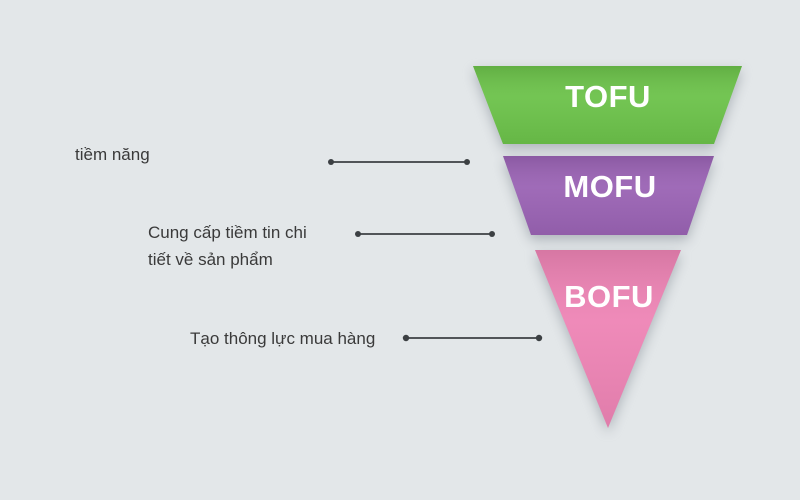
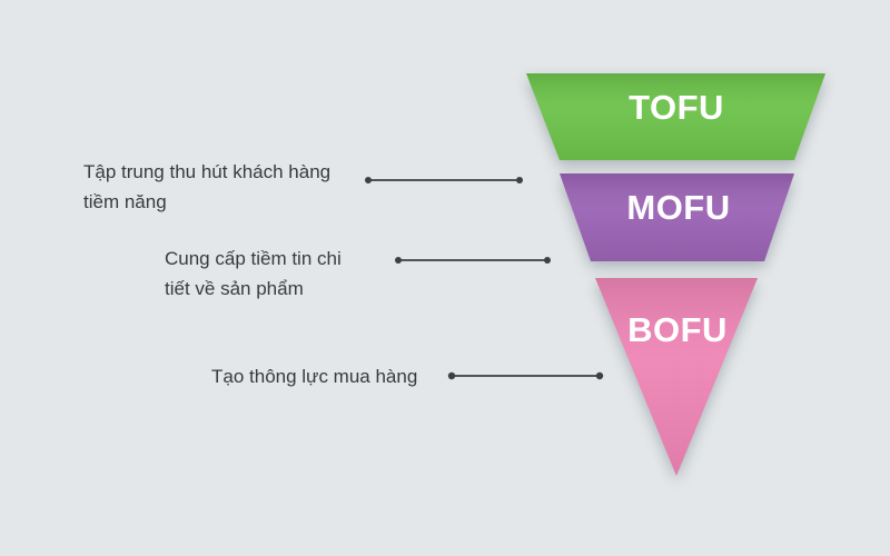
  TOFU
  MOFU
  BOFU
+ Tập trung thu hút khách hàng
  tiềm năng
  Cung cấp tiềm tin chi
  tiết về sản phẩm
  Tạo thông lực mua hàng
